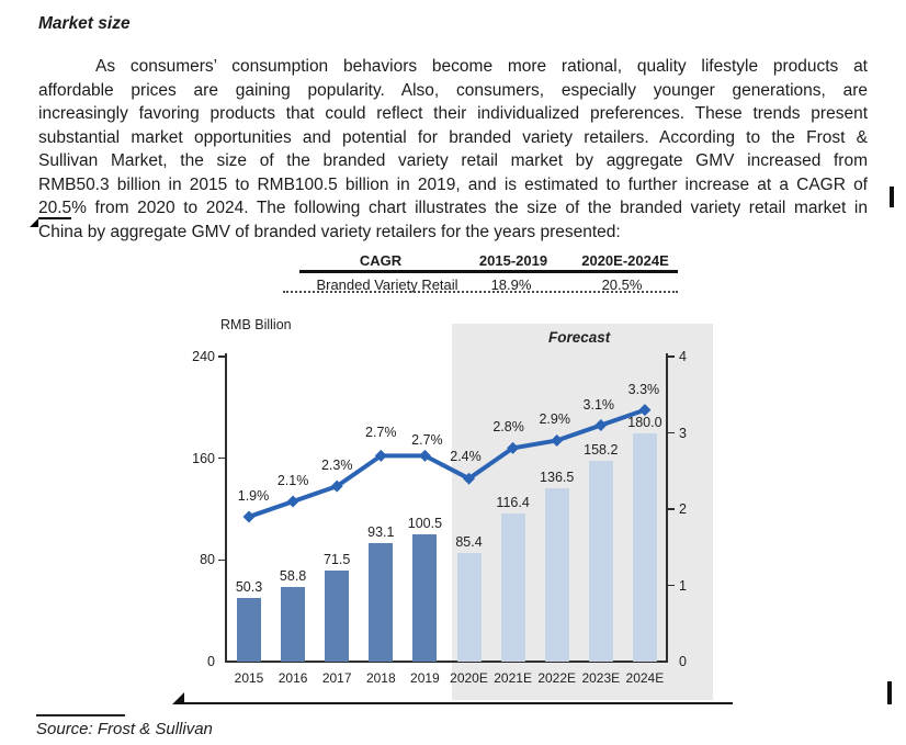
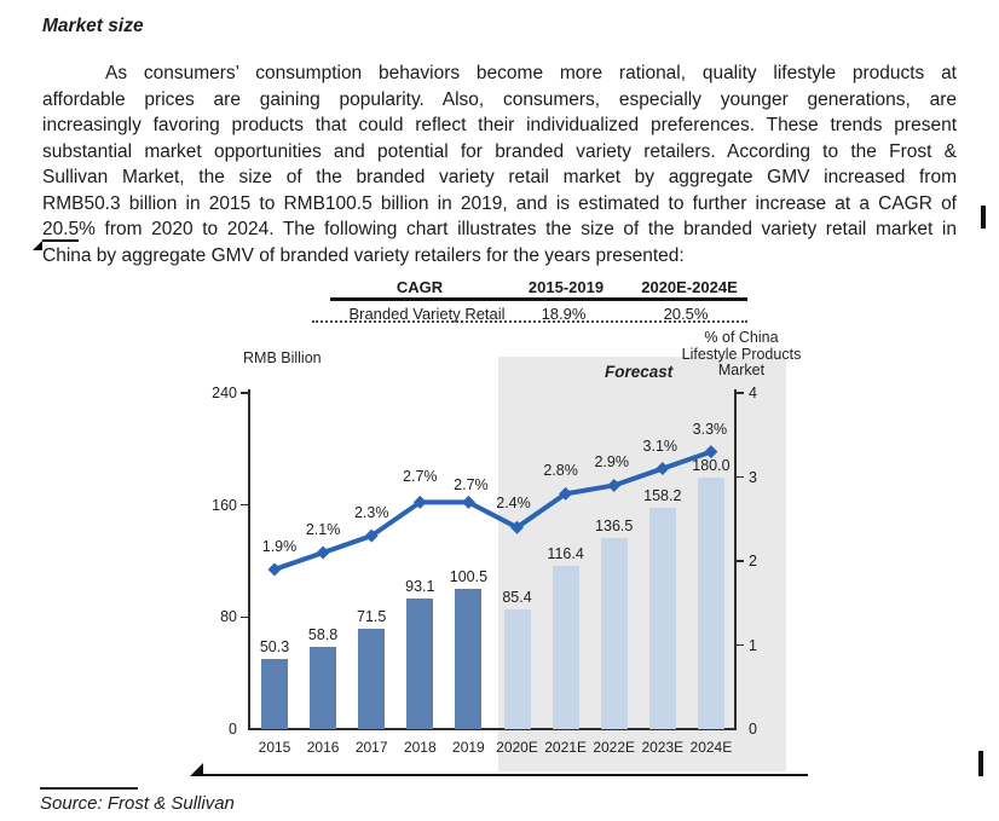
  Market size
  As consumers’ consumption behaviors become more rational, quality lifestyle products at
  affordable prices are gaining popularity. Also, consumers, especially younger generations, are
  increasingly favoring products that could reflect their individualized preferences. These trends present
  substantial market opportunities and potential for branded variety retailers. According to the Frost &
  Sullivan Market, the size of the branded variety retail market by aggregate GMV increased from
  RMB50.3 billion in 2015 to RMB100.5 billion in 2019, and is estimated to further increase at a CAGR of
  20.5% from 2020 to 2024. The following chart illustrates the size of the branded variety retail market in
  China by aggregate GMV of branded variety retailers for the years presented:
  CAGR
  2015-2019
  2020E-2024E
  Branded Variety Retail
  18.9%
  20.5%
  RMB Billion
+ % of China
+ Lifestyle Products
+ Market
  Forecast
  240
  160
  80
  0
  4
  3
  2
  1
  0
  50.3
  2015
  58.8
  2016
  71.5
  2017
  93.1
  2018
  100.5
  2019
  85.4
  2020E
  116.4
  2021E
  136.5
  2022E
  158.2
  2023E
  180.0
  2024E
  1.9%
  2.1%
  2.3%
  2.7%
  2.7%
  2.4%
  2.8%
  2.9%
  3.1%
  3.3%
  Source: Frost & Sullivan
